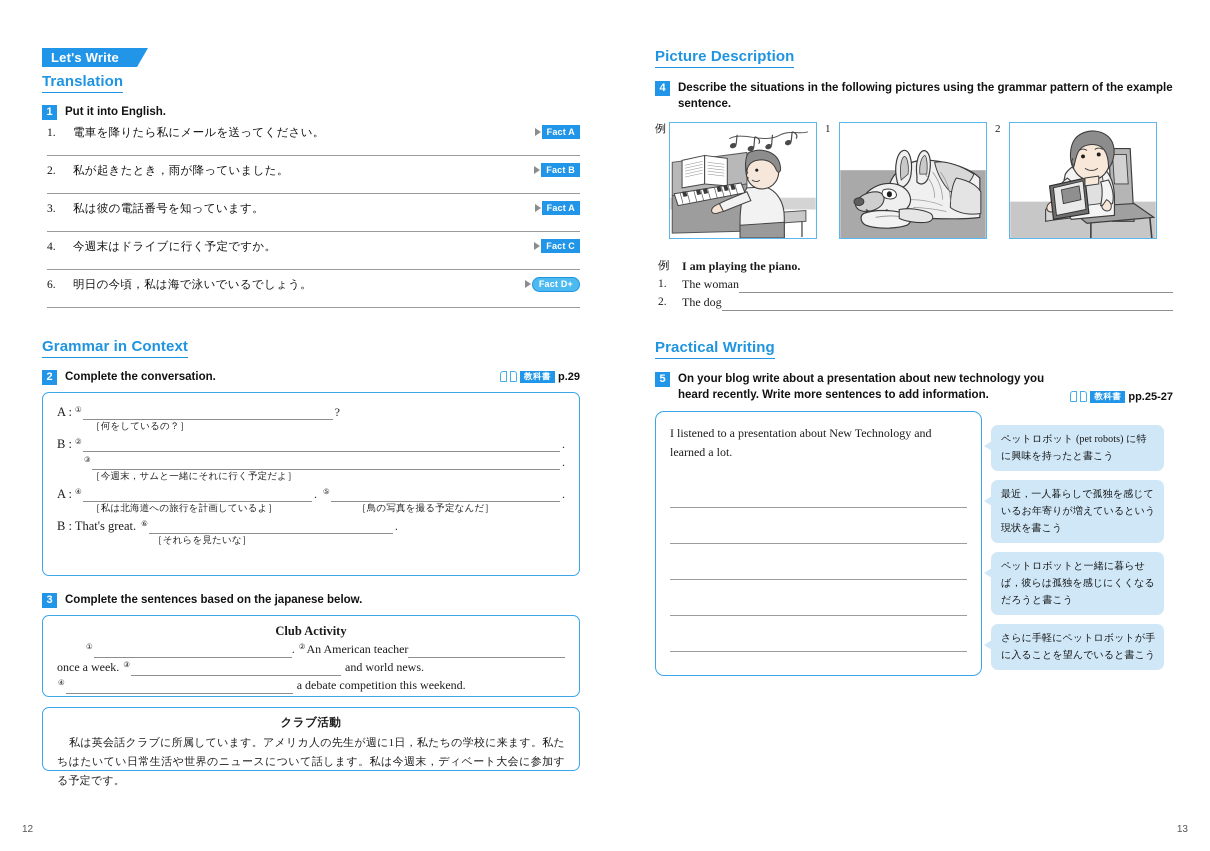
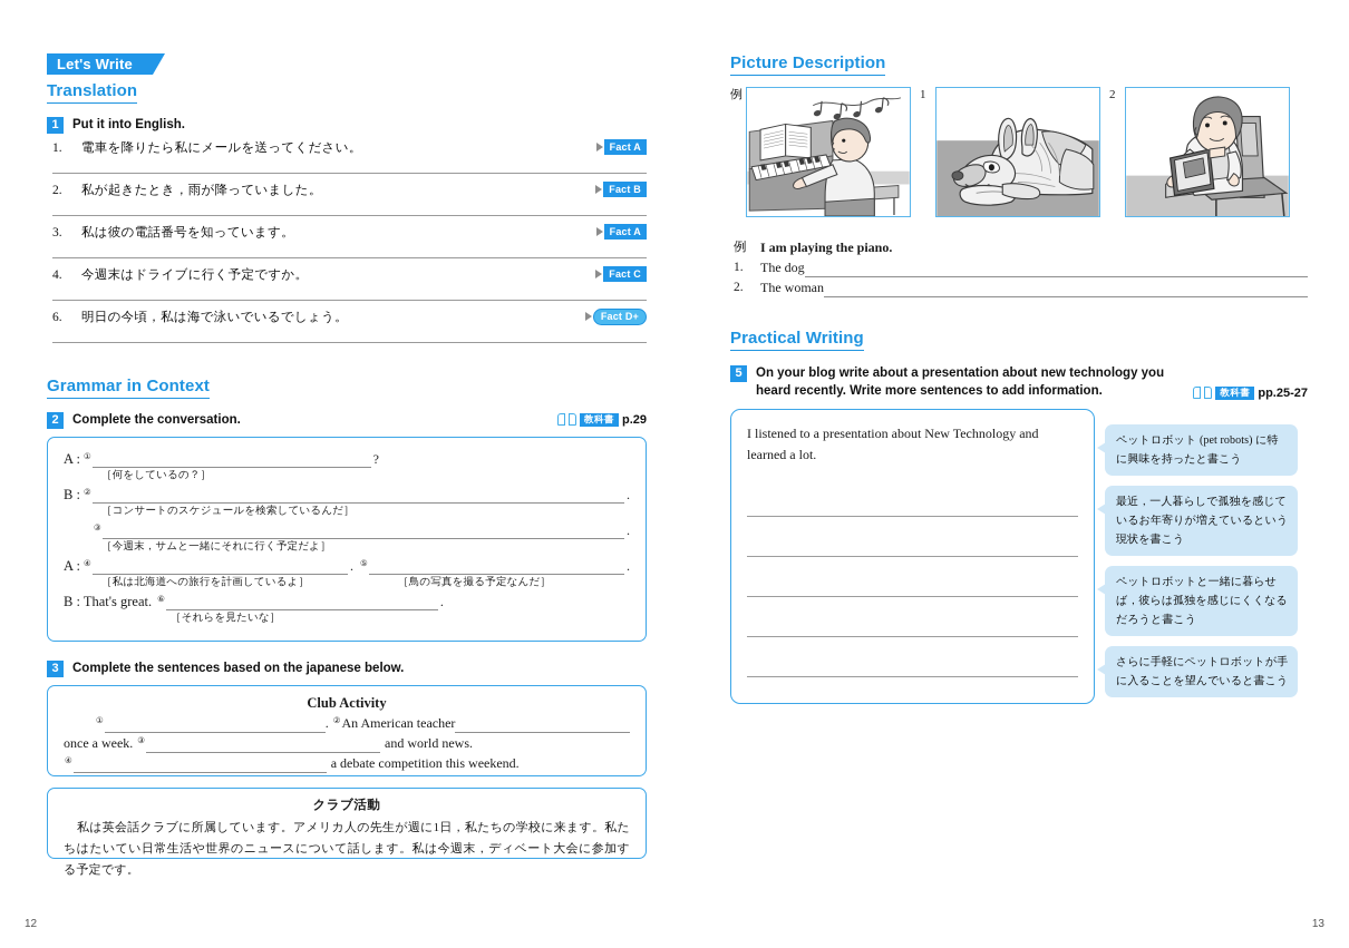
  Let's Write Translation
  1
  Put it into English.
  1.
  電車を降りたら私にメールを送ってください。
  Fact A
  2.
  私が起きたとき，雨が降っていました。
  Fact B
  3.
  私は彼の電話番号を知っています。
  Fact A
  4.
  今週末はドライブに行く予定ですか。
  Fact C
  6.
  明日の今頃，私は海で泳いでいるでしょう。
  Fact D+
  Grammar in Context
  2
  Complete the conversation.
  教科書
  p.29
  A :
  ①
  ?
  ［何をしているの？］
  B :
  ②
  .
+ ［コンサートのスケジュールを検索しているんだ］
  ③
  .
  ［今週末，サムと一緒にそれに行く予定だよ］
  A :
  ④
  .
  ⑤
  .
  ［私は北海道への旅行を計画しているよ］
  ［鳥の写真を撮る予定なんだ］
  B : That's great.
  ⑥
  .
  ［それらを見たいな］
  3
  Complete the sentences based on the japanese below.
  Club Activity
  ①
  .
  ②
  An American teacher
  once a week.
  ③
  and world news.
  ④
  a debate competition this weekend.
  クラブ活動
  私は英会話クラブに所属しています。アメリカ人の先生が週に1日，私たちの学校に来ます。私たちはたいてい日常生活や世界のニュースについて話します。私は今週末，ディベート大会に参加する予定です。
  Picture Description
- 4
- Describe the situations in the following pictures using the grammar pattern of the example sentence.
  例
  1
  2
  例
  I am playing the piano.
  1.
- The woman
+ The dog
  2.
- The dog
+ The woman
  Practical Writing
  5
  On your blog write about a presentation about new technology you heard recently. Write more sentences to add information.
  教科書
  pp.25-27
  I listened to a presentation about New Technology and learned a lot.
  ペットロボット (pet robots) に特に興味を持ったと書こう
  最近，一人暮らしで孤独を感じているお年寄りが増えているという現状を書こう
  ペットロボットと一緒に暮らせば，彼らは孤独を感じにくくなるだろうと書こう
  さらに手軽にペットロボットが手に入ることを望んでいると書こう
  12
  13
